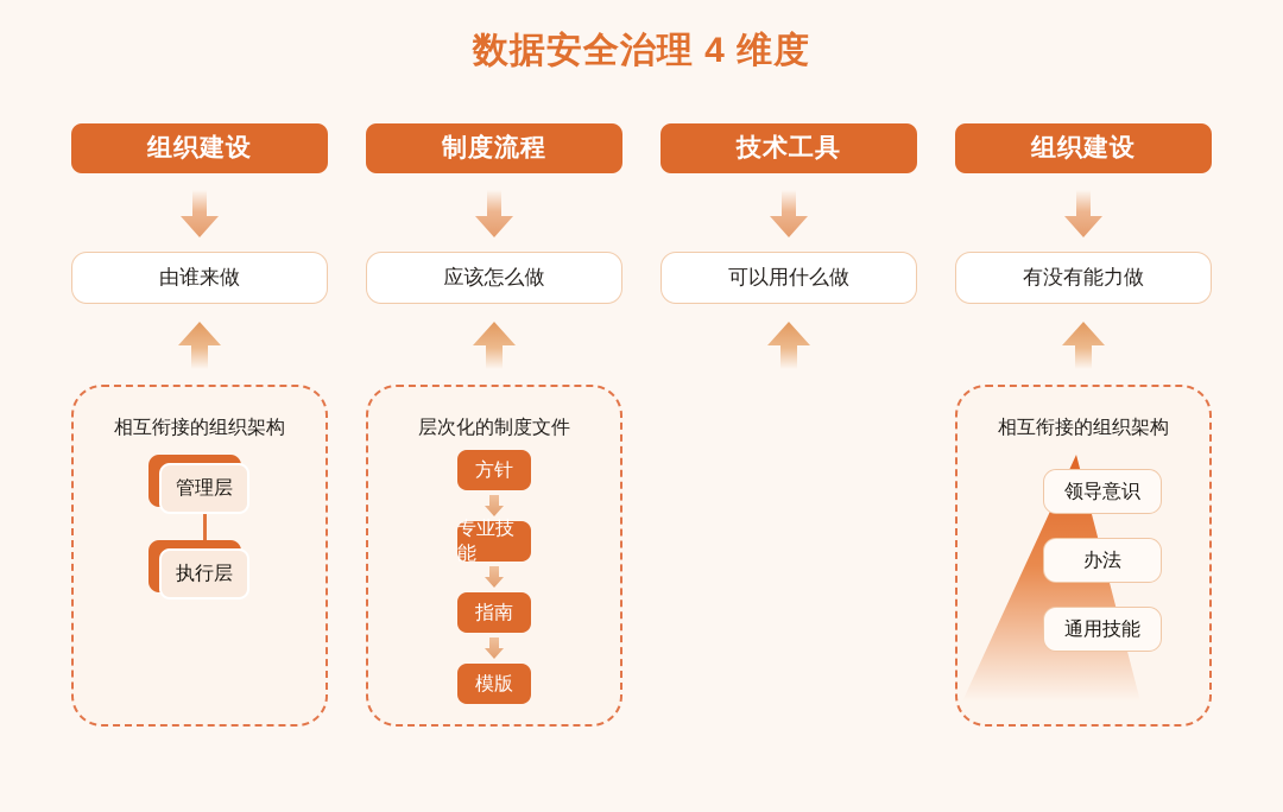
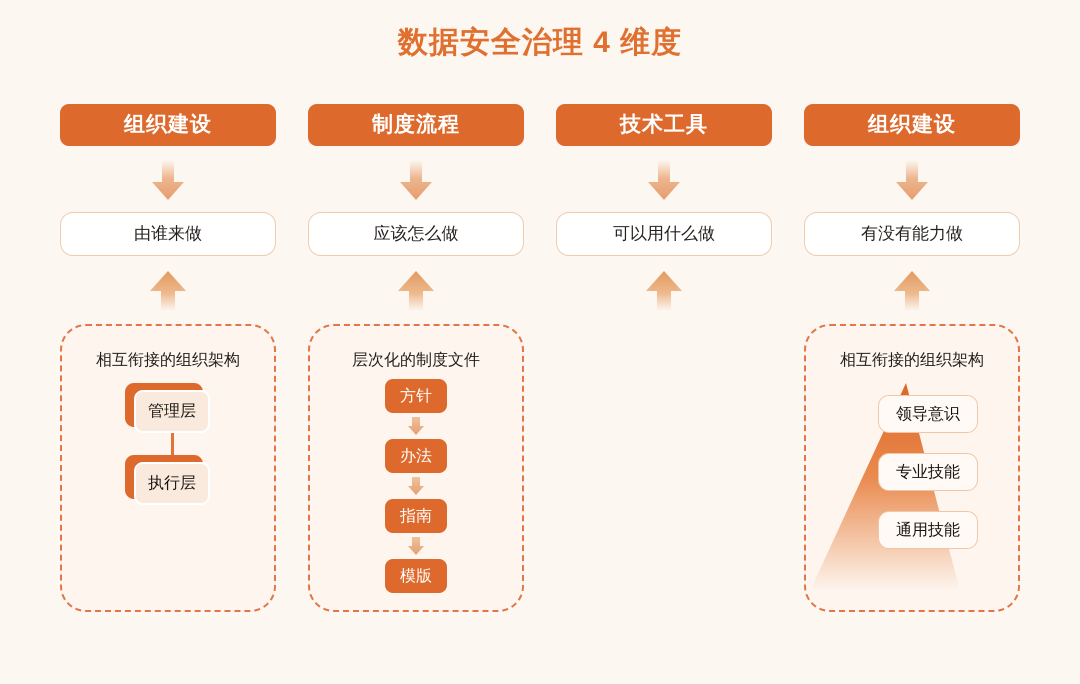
  数据安全治理 4 维度
  组织建设
  由谁来做
  相互衔接的组织架构
  管理层
  执行层
  制度流程
  应该怎么做
  层次化的制度文件
  方针
- 专业技能
+ 办法
  指南
  模版
  技术工具
  可以用什么做
  组织建设
  有没有能力做
  相互衔接的组织架构
  领导意识
- 办法
+ 专业技能
  通用技能
